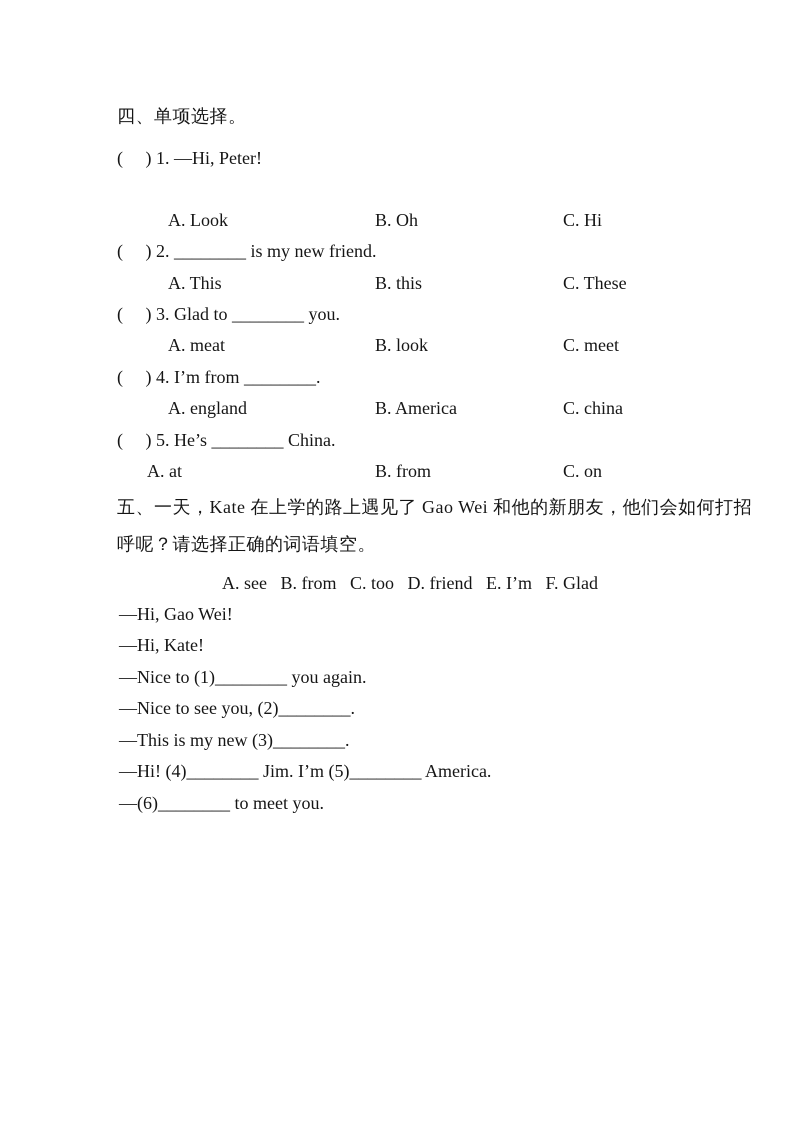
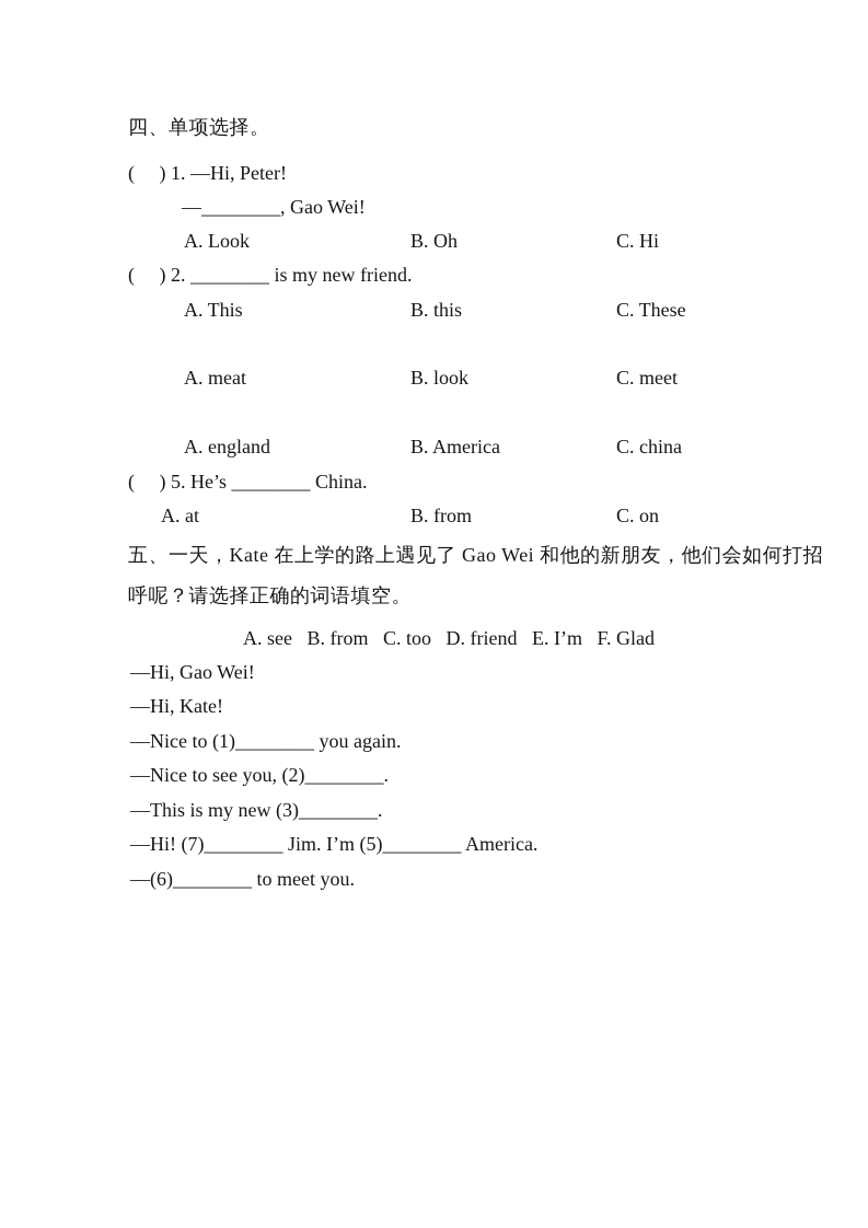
  四、单项选择。
  ( ) 1. —Hi, Peter!
+ —________, Gao Wei!
  A. Look
  B. Oh
  C. Hi
  ( ) 2. ________ is my new friend.
  A. This
  B. this
  C. These
- ( ) 3. Glad to ________ you.
  A. meat
  B. look
  C. meet
- ( ) 4. I’m from ________.
  A. england
  B. America
  C. china
  ( ) 5. He’s ________ China.
  A. at
  B. from
  C. on
  五、一天，Kate 在上学的路上遇见了 Gao Wei 和他的新朋友，他们会如何打招
  呼呢？请选择正确的词语填空。
  A. see B. from C. too D. friend E. I’m F. Glad
  —Hi, Gao Wei!
  —Hi, Kate!
  —Nice to (1)________ you again.
  —Nice to see you, (2)________.
  —This is my new (3)________.
- —Hi! (4)________ Jim. I’m (5)________ America.
+ —Hi! (7)________ Jim. I’m (5)________ America.
  —(6)________ to meet you.
